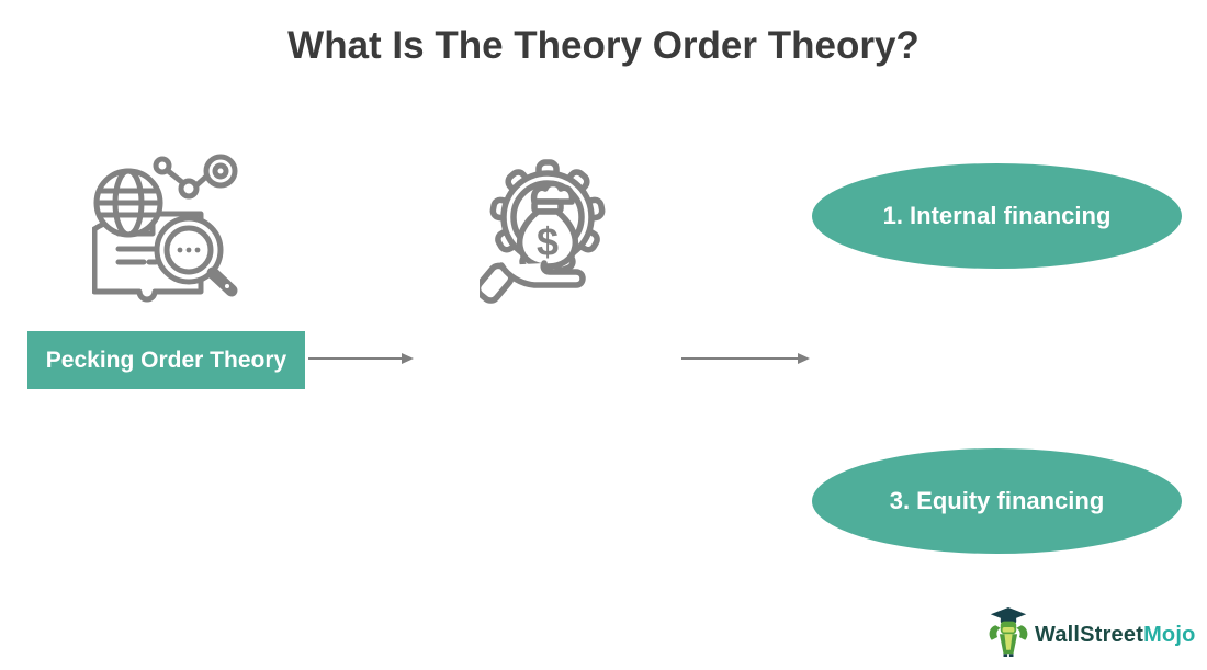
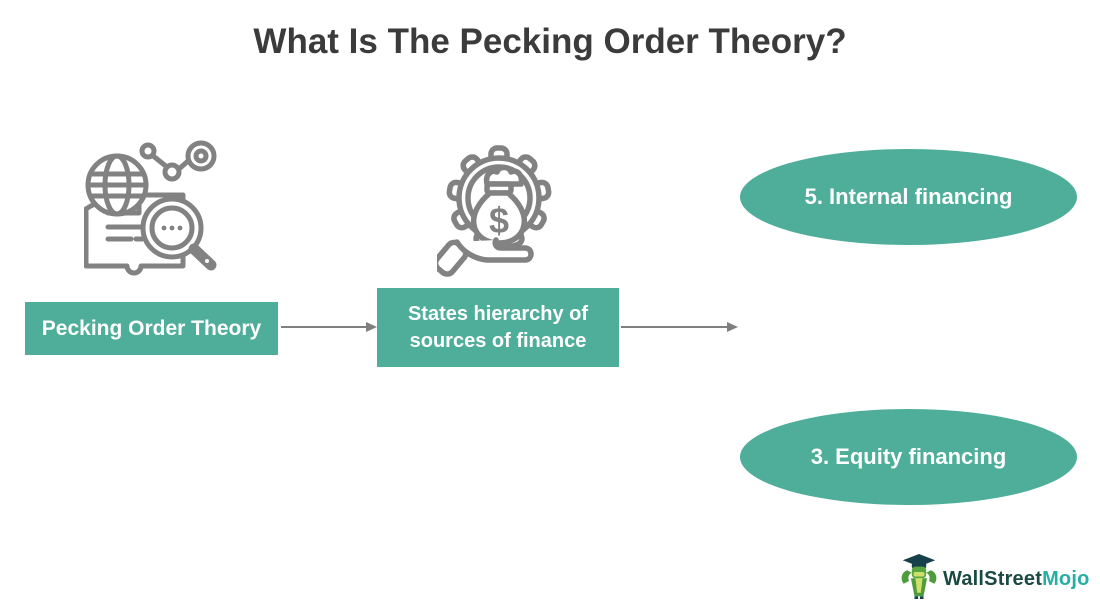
- What Is The Theory Order Theory?
+ What Is The Pecking Order Theory?
  $
  Pecking Order Theory
+ States hierarchy of
+ sources of finance
- 1. Internal financing
+ 5. Internal financing
  3. Equity financing
  WallStreetMojo
